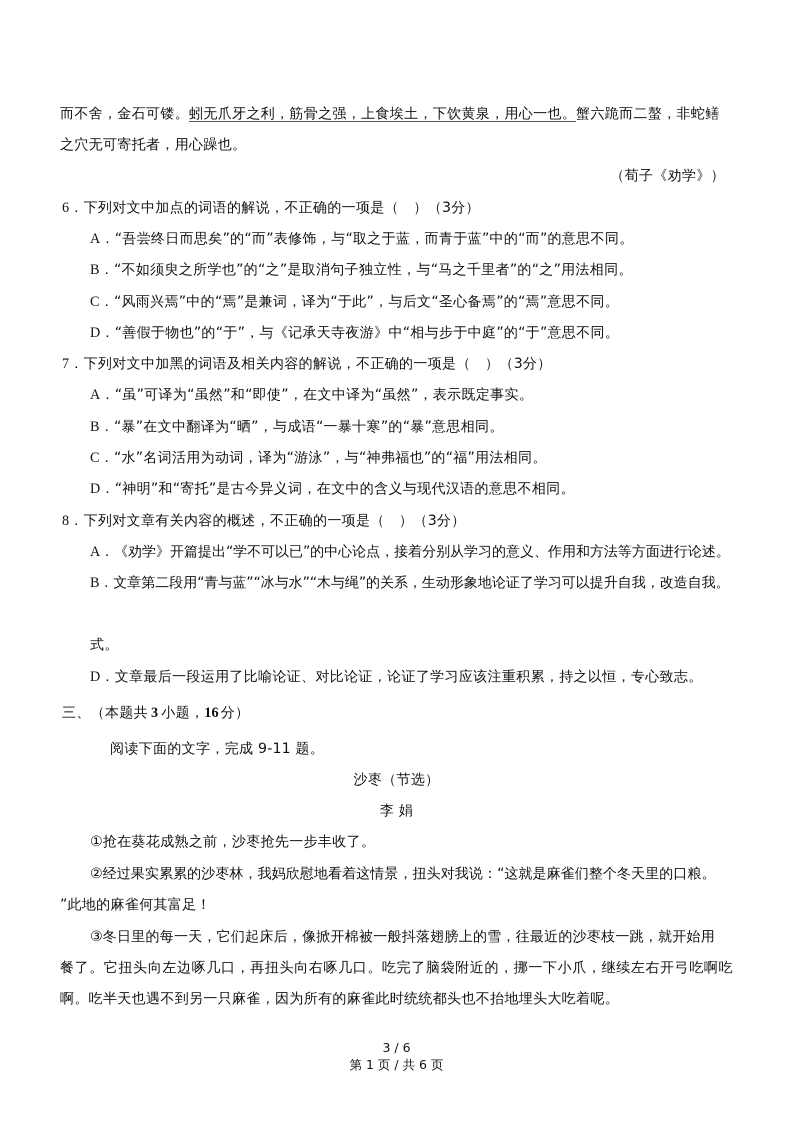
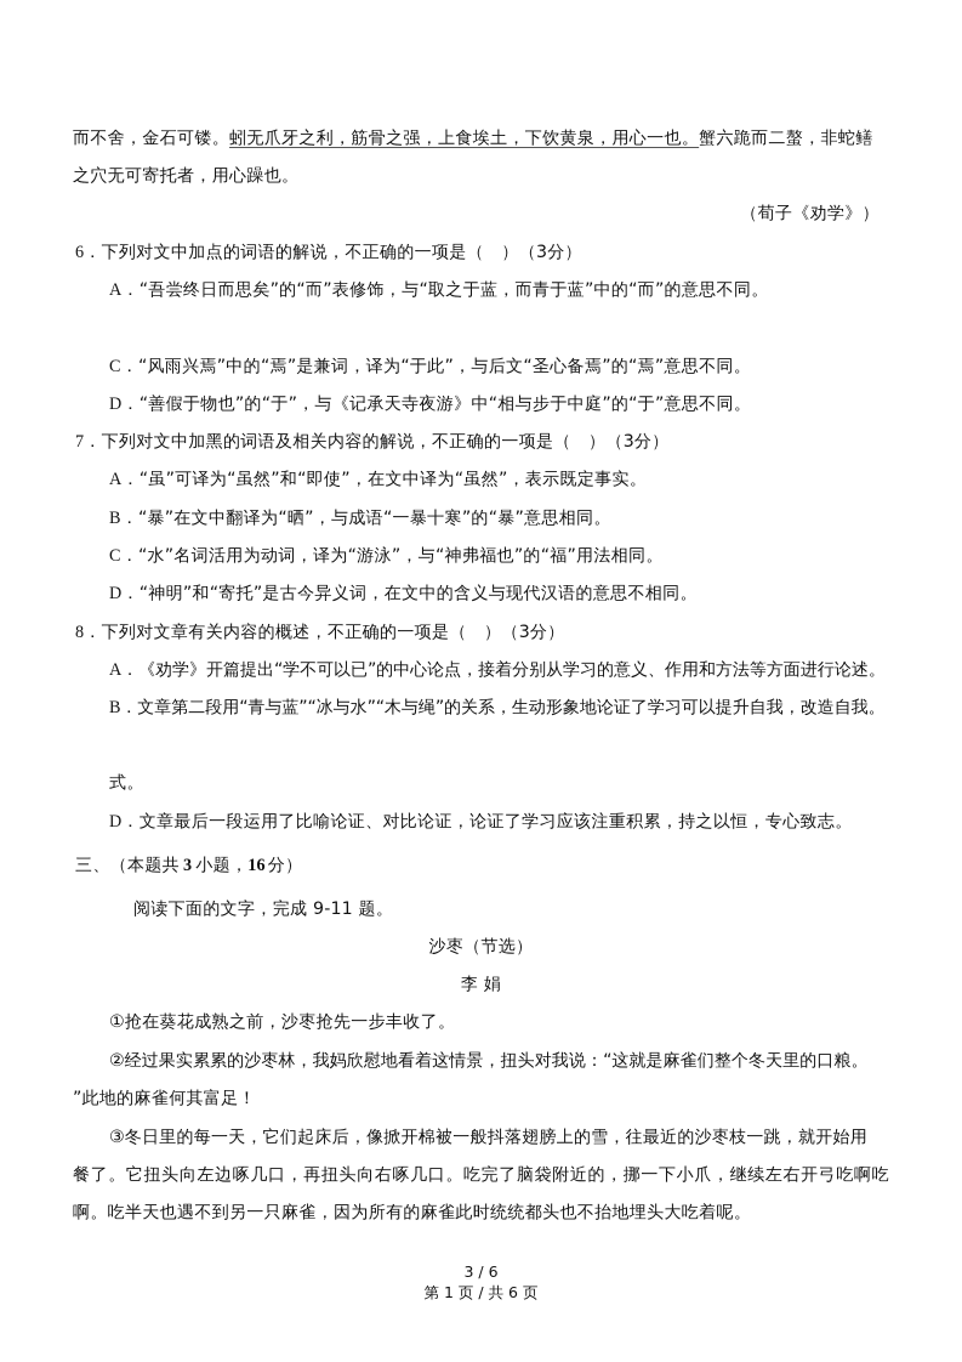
  而不舍，金石可镂。蚓无爪牙之利，筋骨之强，上食埃土，下饮黄泉，用心一也。蟹六跪而二螯，非蛇鳝
  之穴无可寄托者，用心躁也。
  （荀子《劝学》）
  6．下列对文中加点的词语的解说，不正确的一项是（ ）（3分）
  A．“吾尝终日而思矣”的“而”表修饰，与“取之于蓝，而青于蓝”中的“而”的意思不同。
- B．“不如须臾之所学也”的“之”是取消句子独立性，与“马之千里者”的“之”用法相同。
  C．“风雨兴焉”中的“焉”是兼词，译为“于此”，与后文“圣心备焉”的“焉”意思不同。
  D．“善假于物也”的“于”，与《记承天寺夜游》中“相与步于中庭”的“于”意思不同。
  7．下列对文中加黑的词语及相关内容的解说，不正确的一项是（ ）（3分）
  A．“虽”可译为“虽然”和“即使”，在文中译为“虽然”，表示既定事实。
  B．“暴”在文中翻译为“晒”，与成语“一暴十寒”的“暴”意思相同。
  C．“水”名词活用为动词，译为“游泳”，与“神弗福也”的“福”用法相同。
  D．“神明”和“寄托”是古今异义词，在文中的含义与现代汉语的意思不相同。
  8．下列对文章有关内容的概述，不正确的一项是（ ）（3分）
  A．《劝学》开篇提出“学不可以已”的中心论点，接着分别从学习的意义、作用和方法等方面进行论述。
  B．文章第二段用“青与蓝”“冰与水”“木与绳”的关系，生动形象地论证了学习可以提升自我，改造自我。
  式。
  D．文章最后一段运用了比喻论证、对比论证，论证了学习应该注重积累，持之以恒，专心致志。
  三、（本题共 3 小题，16 分）
  阅读下面的文字，完成 9-11 题。
  沙枣（节选）
  李 娟
  ①抢在葵花成熟之前，沙枣抢先一步丰收了。
  ②经过果实累累的沙枣林，我妈欣慰地看着这情景，扭头对我说：“这就是麻雀们整个冬天里的口粮。
  ”此地的麻雀何其富足！
  ③冬日里的每一天，它们起床后，像掀开棉被一般抖落翅膀上的雪，往最近的沙枣枝一跳，就开始用
  餐了。它扭头向左边啄几口，再扭头向右啄几口。吃完了脑袋附近的，挪一下小爪，继续左右开弓吃啊吃
  啊。吃半天也遇不到另一只麻雀，因为所有的麻雀此时统统都头也不抬地埋头大吃着呢。
  3 / 6
  第 1 页 / 共 6 页
